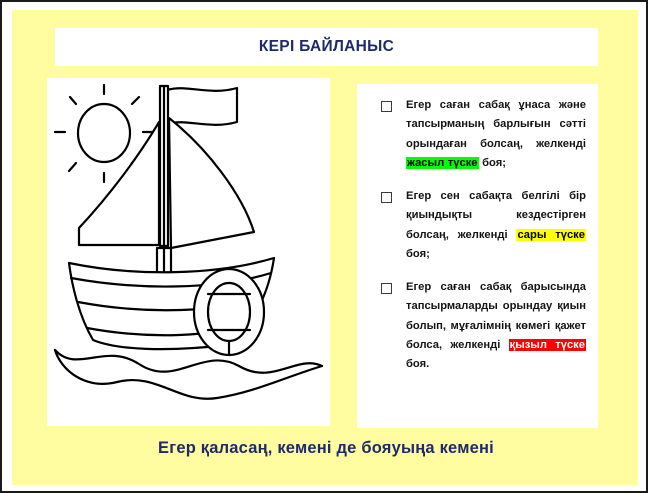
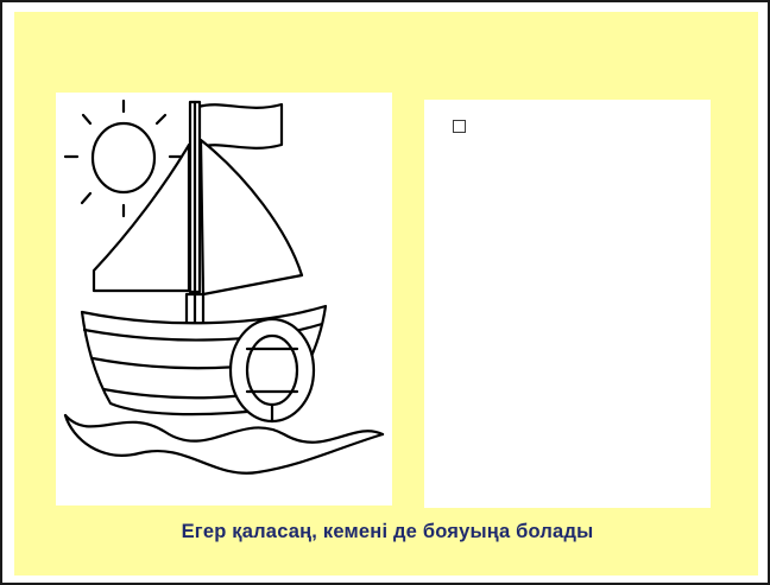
- КЕРІ БАЙЛАНЫС
- Егер саған сабақ ұнаса және тапсырманың барлығын сәтті орындаған болсаң, желкенді жасыл түске боя;
- Егер сен сабақта белгілі бір қиындықты кездестірген болсаң, желкенді сары түске боя;
- Егер саған сабақ барысында тапсырмаларды орындау қиын болып, мұғалімнің көмегі қажет болса, желкенді қызыл түске боя.
- Егер қаласаң, кемені де бояуыңа кемені
+ Егер қаласаң, кемені де бояуыңа болады
